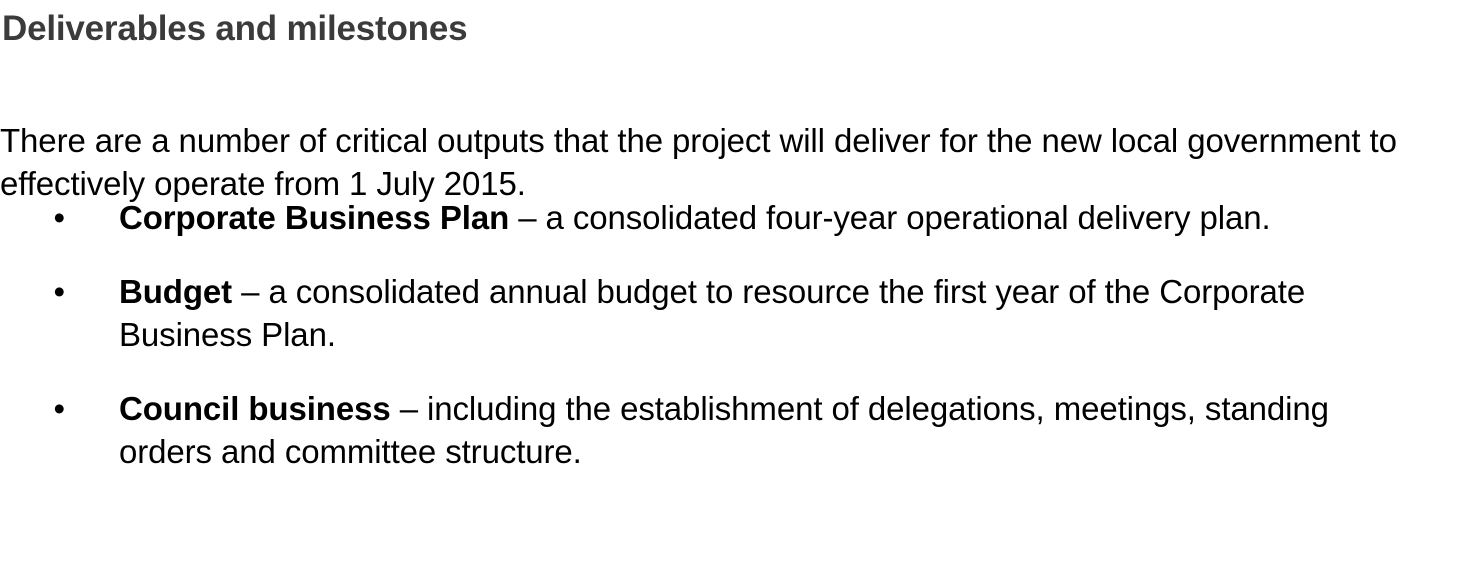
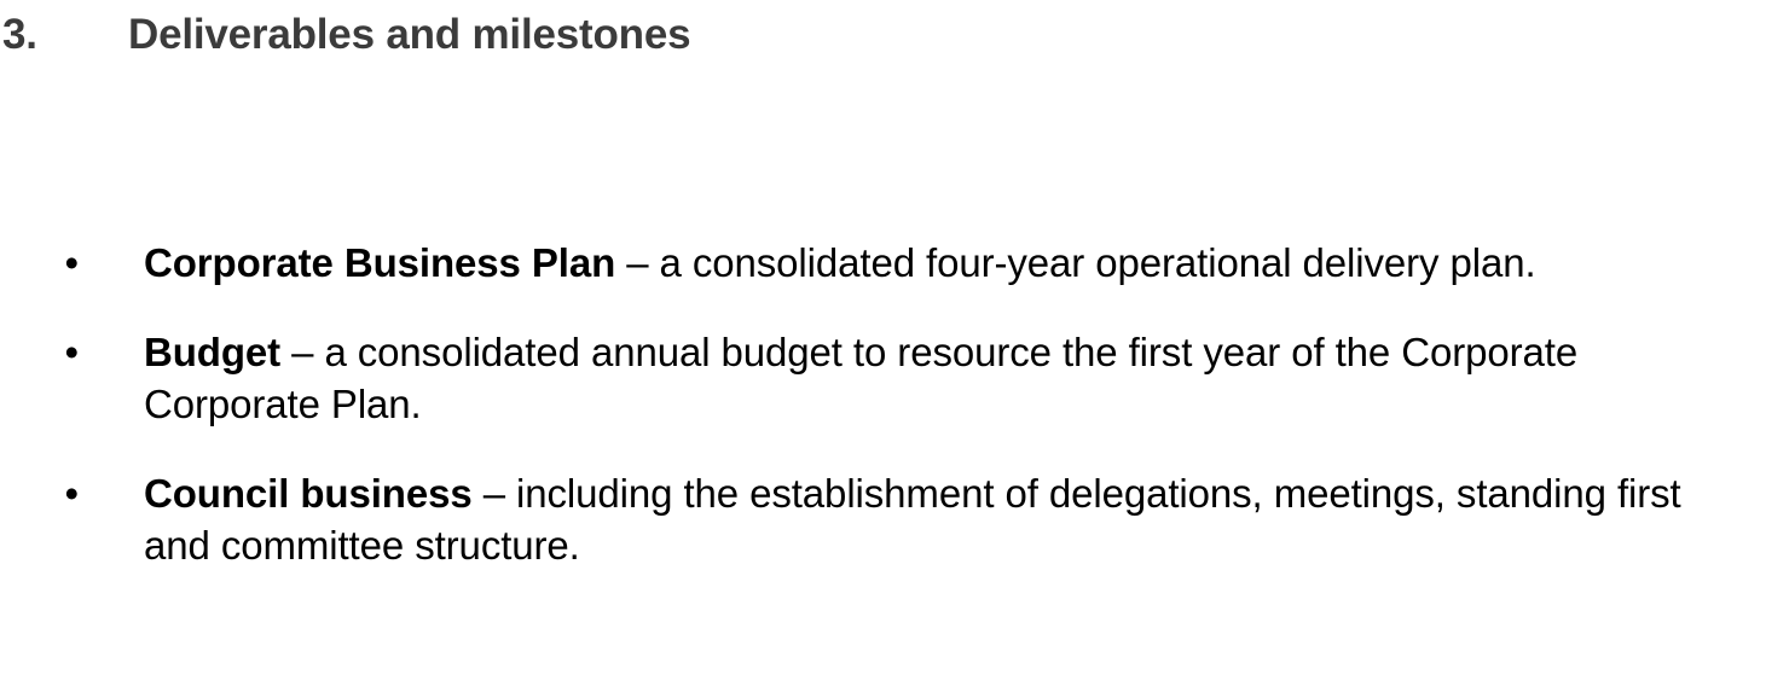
+ 3.
  Deliverables and milestones
- There are a number of critical outputs that the project will deliver for the new local government to effectively operate from 1 July 2015.
  •
  Corporate Business Plan – a consolidated four-year operational delivery plan.
  •
- Budget – a consolidated annual budget to resource the first year of the Corporate Business Plan.
+ Budget – a consolidated annual budget to resource the first year of the Corporate Corporate Plan.
  •
- Council business – including the establishment of delegations, meetings, standing orders and committee structure.
+ Council business – including the establishment of delegations, meetings, standing first and committee structure.
